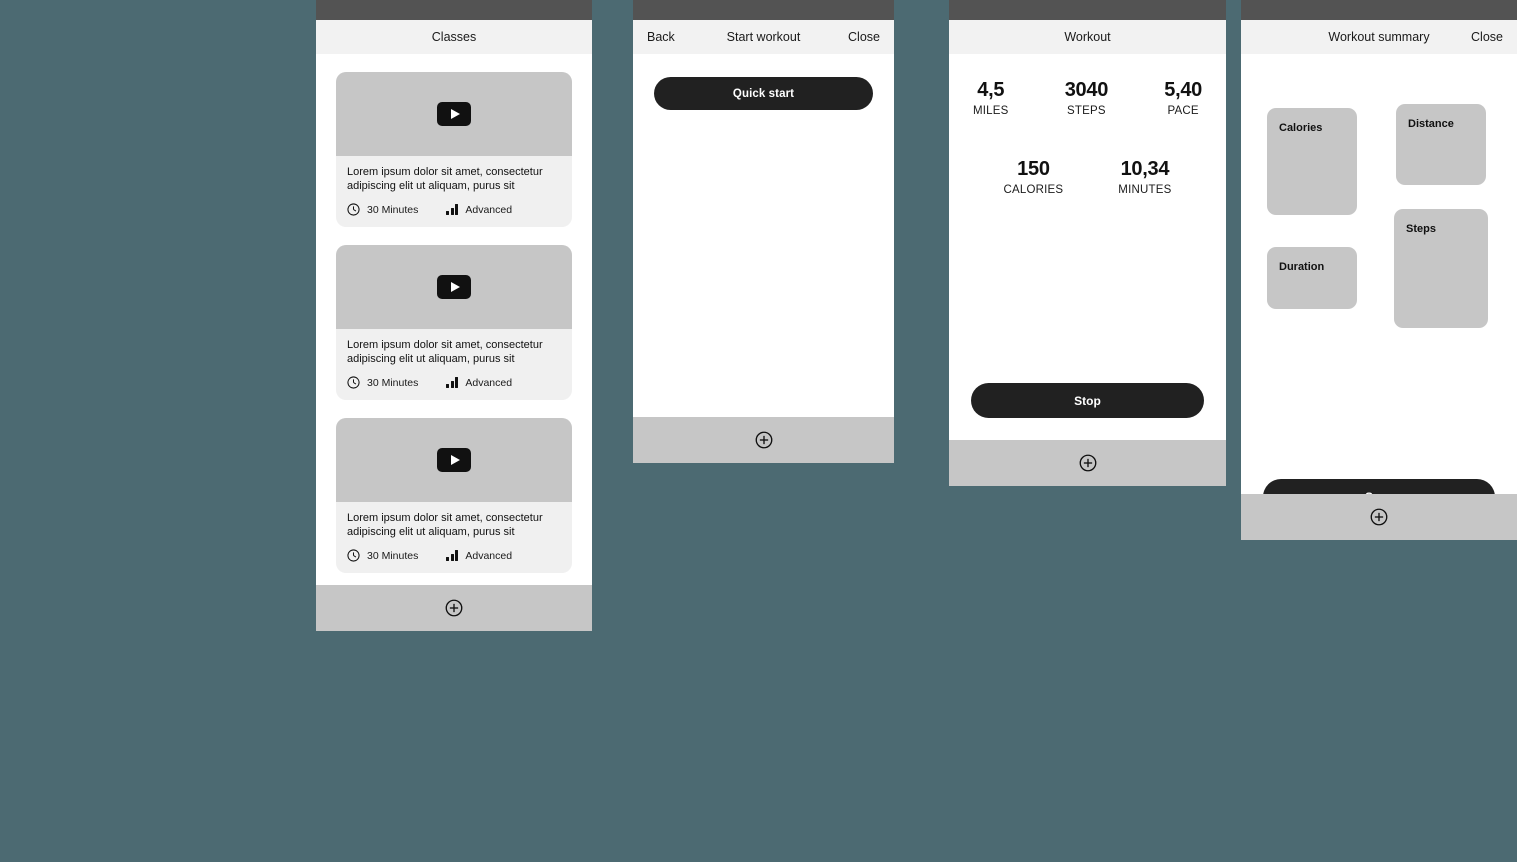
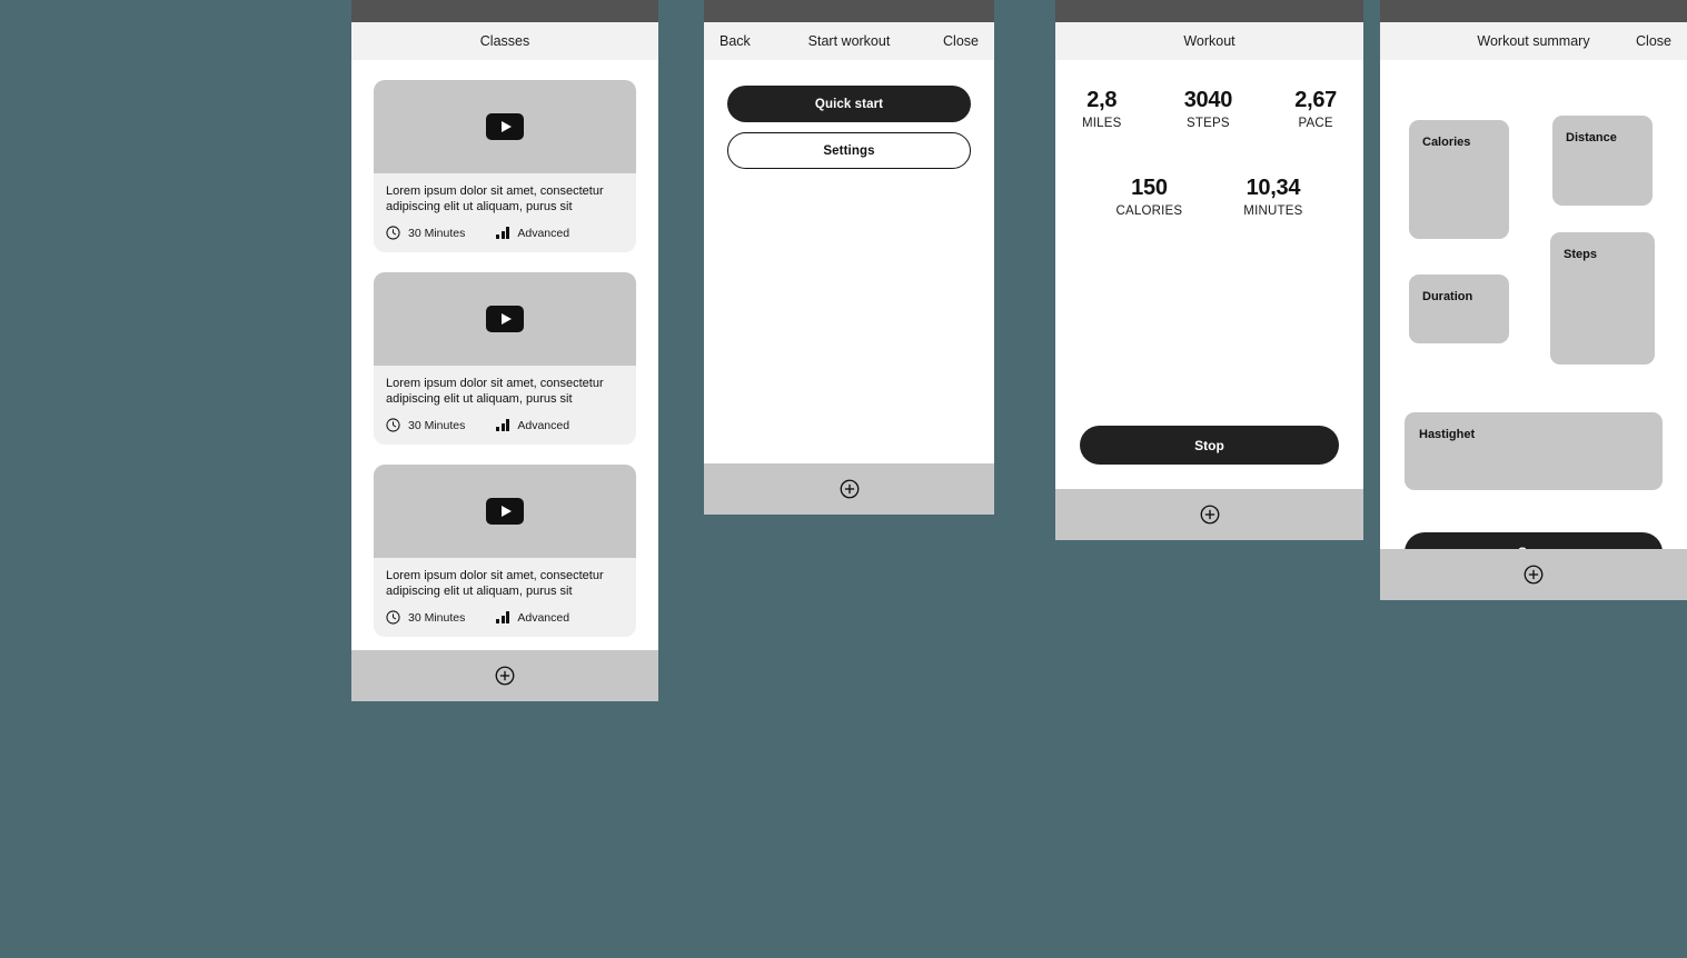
  Classes
  Lorem ipsum dolor sit amet, consectetur adipiscing elit ut aliquam, purus sit
  30 Minutes
  Advanced
  Lorem ipsum dolor sit amet, consectetur adipiscing elit ut aliquam, purus sit
  30 Minutes
  Advanced
  Lorem ipsum dolor sit amet, consectetur adipiscing elit ut aliquam, purus sit
  30 Minutes
  Advanced
  Back
  Start workout
  Close
  Quick start
+ Settings
  Workout
- 4,5
+ 2,8
  MILES
  3040
  STEPS
- 5,40
+ 2,67
  PACE
  150
  CALORIES
  10,34
  MINUTES
  Stop
  Workout summary
  Close
  Calories
  Distance
  Duration
  Steps
+ Hastighet
